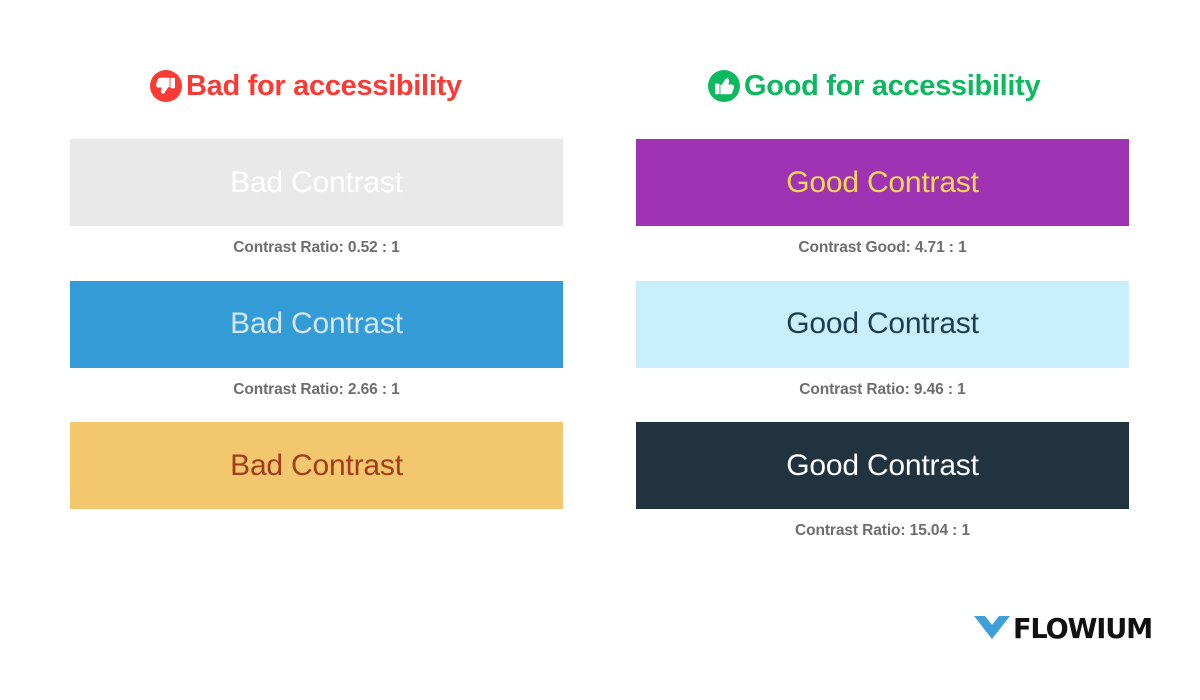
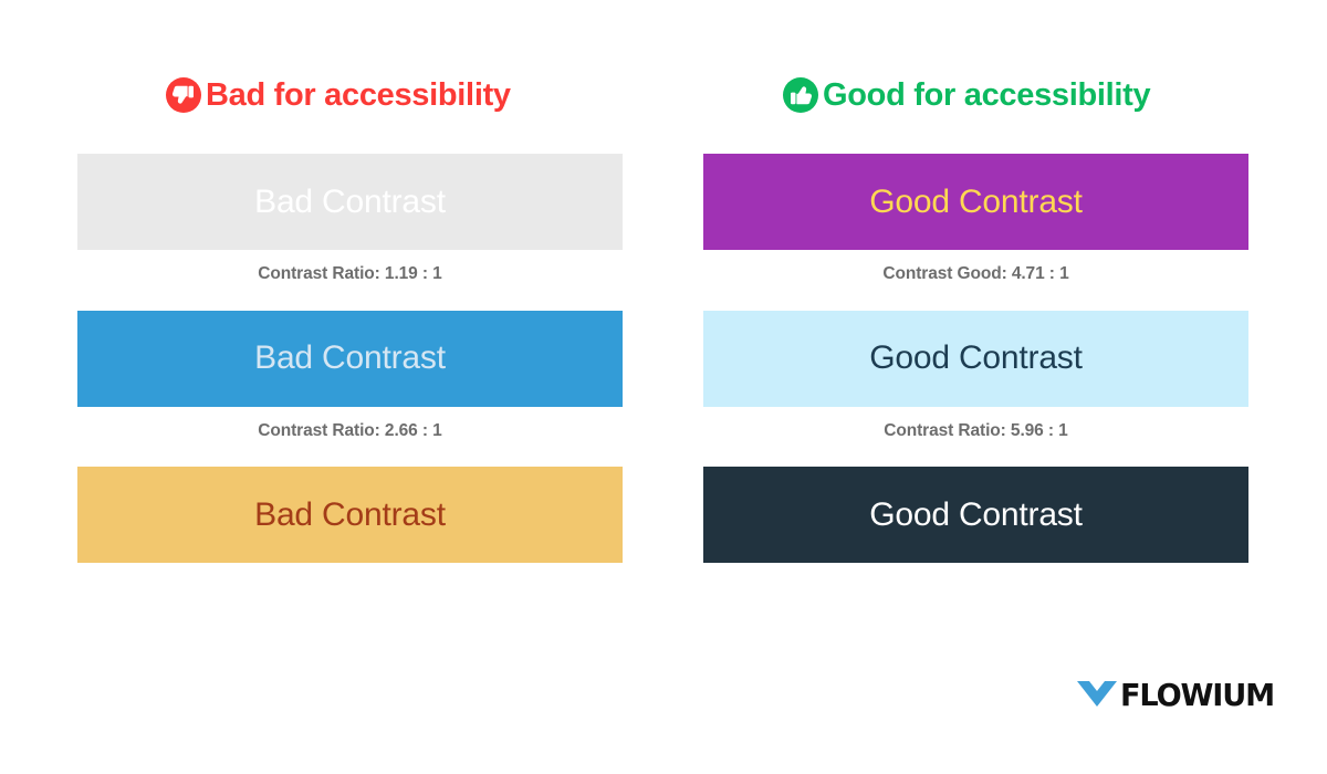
  Bad for accessibility
  Good for accessibility
- Contrast Ratio: 0.52 : 1
+ Contrast Ratio: 1.19 : 1
  Bad Contrast
  Contrast Ratio: 2.66 : 1
  Bad Contrast
  Good Contrast
  Contrast Good: 4.71 : 1
  Good Contrast
- Contrast Ratio: 9.46 : 1
+ Contrast Ratio: 5.96 : 1
  Good Contrast
- Contrast Ratio: 15.04 : 1
  FLOWIUM
